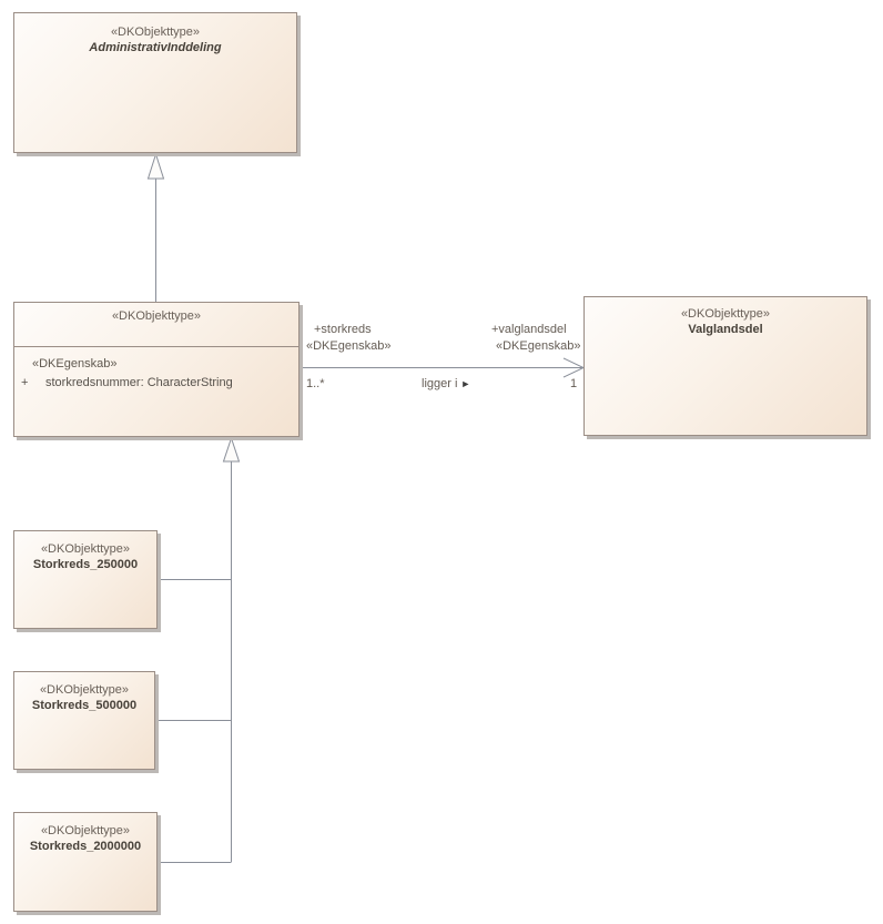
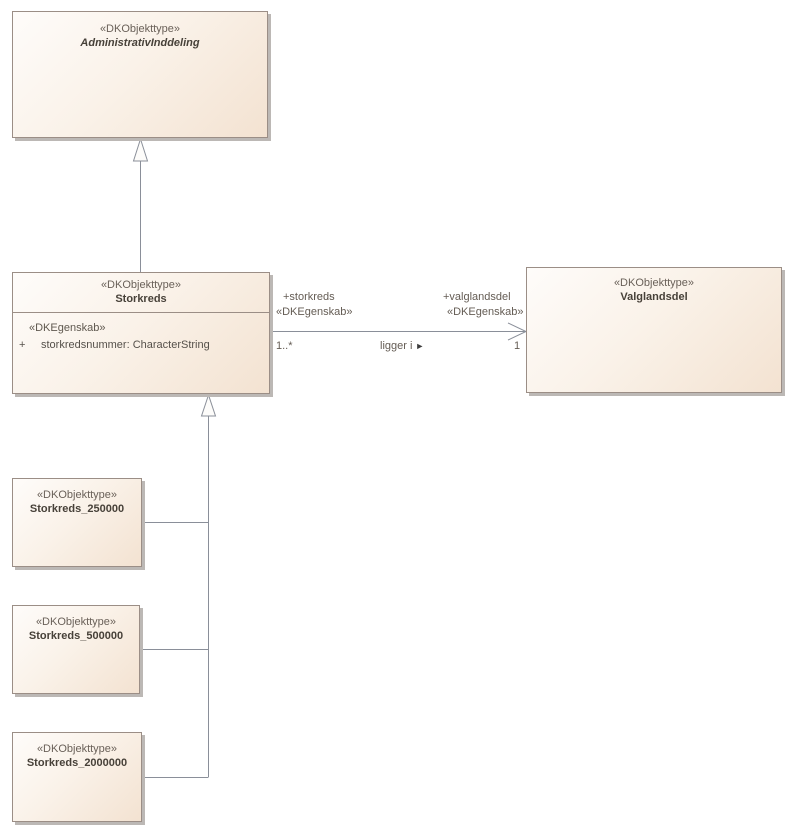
  «DKObjekttype»
  AdministrativInddeling
  «DKObjekttype»
+ Storkreds
  «DKEgenskab»
  +
  storkredsnummer: CharacterString
  «DKObjekttype»
  Valglandsdel
  «DKObjekttype»
  Storkreds_250000
  «DKObjekttype»
  Storkreds_500000
  «DKObjekttype»
  Storkreds_2000000
  +storkreds
  «DKEgenskab»
  1..*
  ligger i ►
  +valglandsdel
  «DKEgenskab»
  1
